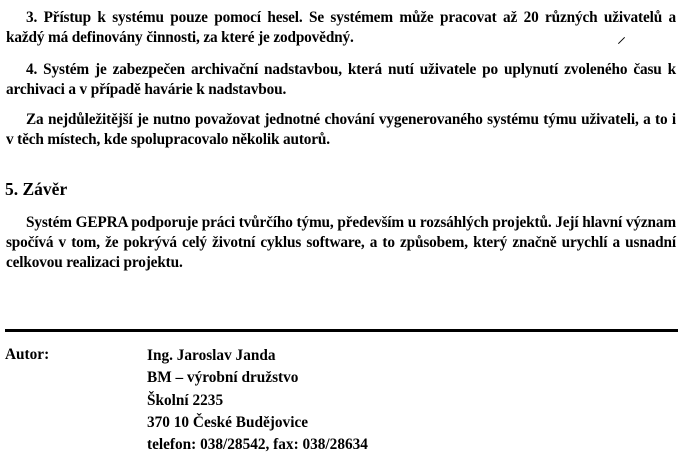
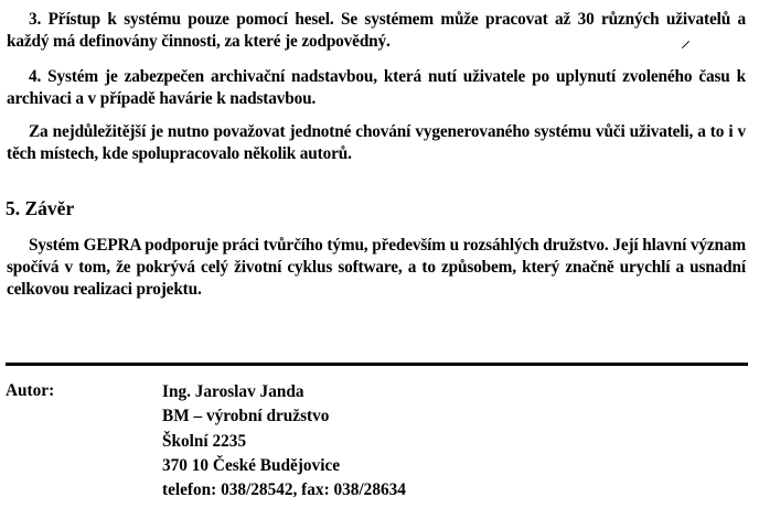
- 3. Přístup k systému pouze pomocí hesel. Se systémem může pracovat až 20 různých uživatelů a každý má definovány činnosti, za které je zodpovědný.
+ 3. Přístup k systému pouze pomocí hesel. Se systémem může pracovat až 30 různých uživatelů a každý má definovány činnosti, za které je zodpovědný.
  4. Systém je zabezpečen archivační nadstavbou, která nutí uživatele po uplynutí zvoleného času k archivaci a v případě havárie k nadstavbou.
- Za nejdůležitější je nutno považovat jednotné chování vygenerovaného systému týmu uživateli, a to i v těch místech, kde spolupracovalo několik autorů.
+ Za nejdůležitější je nutno považovat jednotné chování vygenerovaného systému vůči uživateli, a to i v těch místech, kde spolupracovalo několik autorů.
  5. Závěr
- Systém GEPRA podporuje práci tvůrčího týmu, především u rozsáhlých projektů. Její hlavní význam spočívá v tom, že pokrývá celý životní cyklus software, a to způsobem, který značně urychlí a usnadní celkovou realizaci projektu.
+ Systém GEPRA podporuje práci tvůrčího týmu, především u rozsáhlých družstvo. Její hlavní význam spočívá v tom, že pokrývá celý životní cyklus software, a to způsobem, který značně urychlí a usnadní celkovou realizaci projektu.
  Autor:
  Ing. Jaroslav Janda
  BM – výrobní družstvo
  Školní 2235
  370 10 České Budějovice
  telefon: 038/28542, fax: 038/28634
